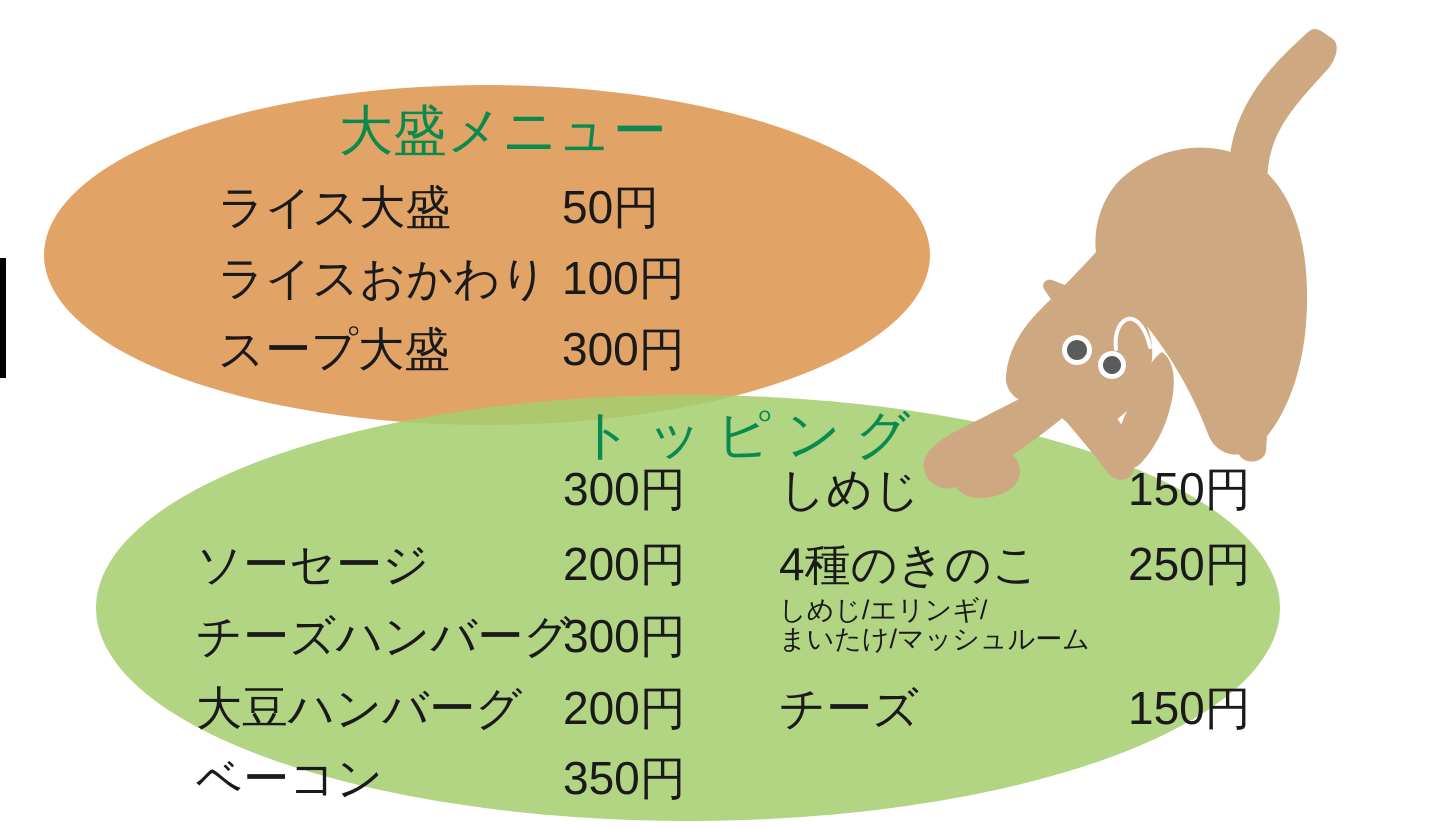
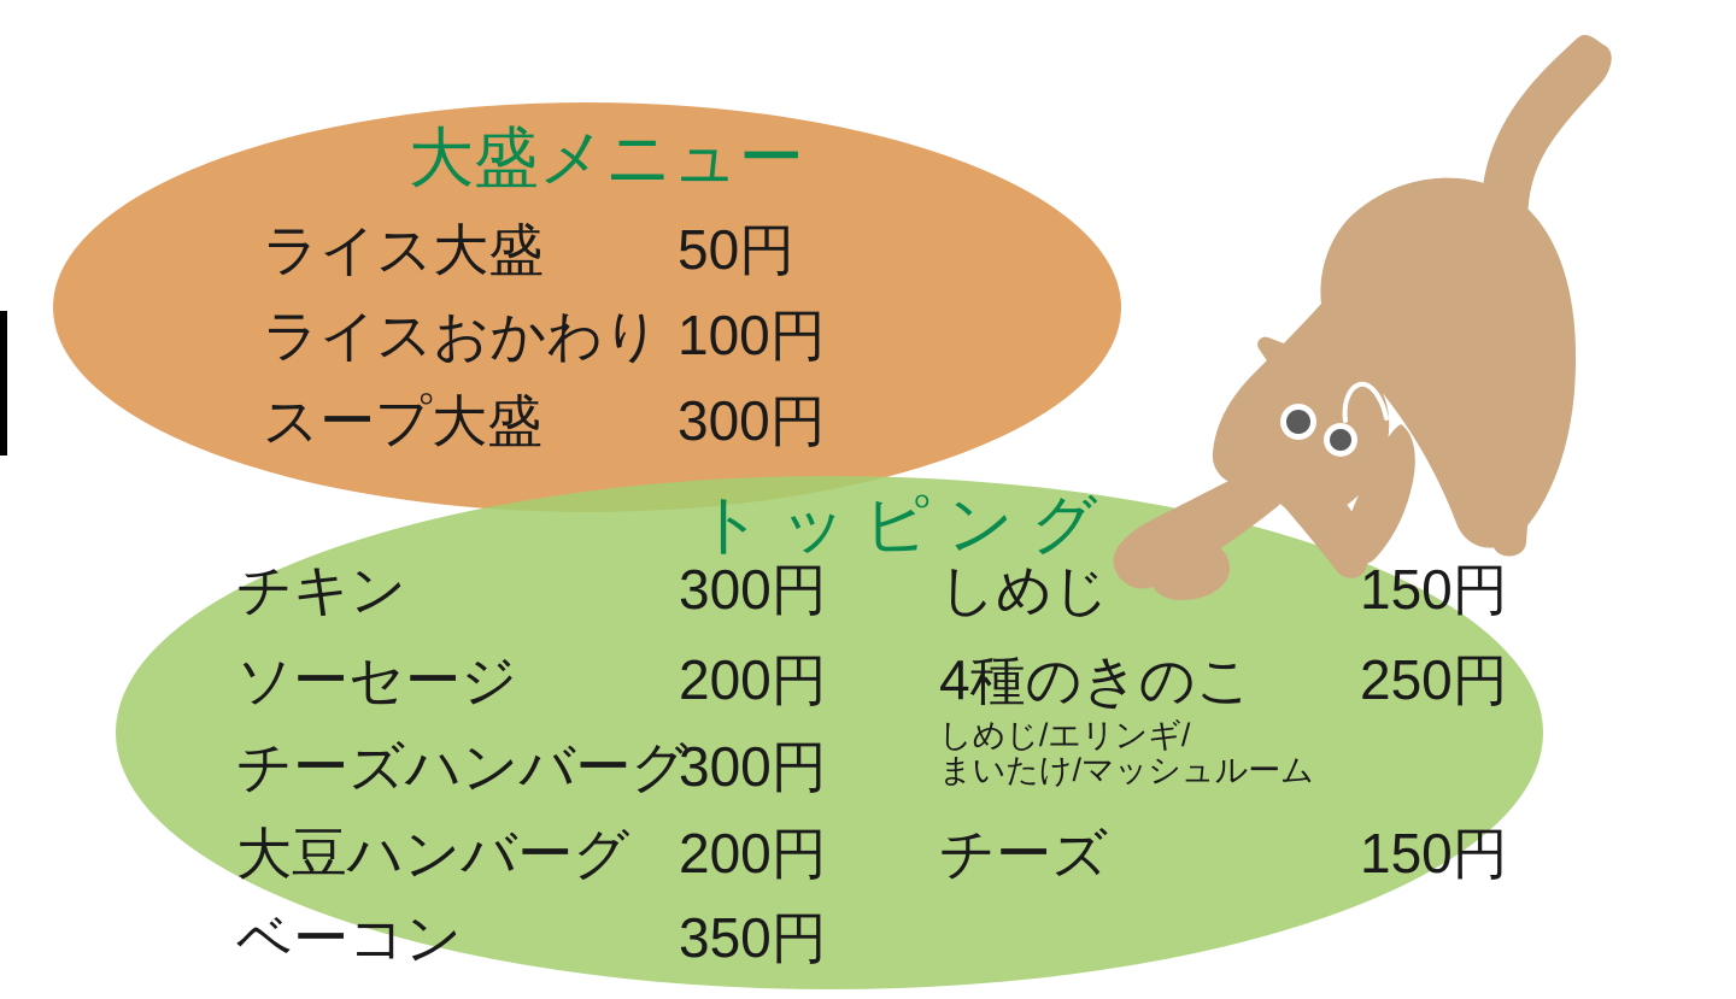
  大盛メニュー
  ライス大盛
  50円
  ライスおかわり
  100円
  スープ大盛
  300円
  トッピング
+ チキン
  300円
  ソーセージ
  200円
  チーズハンバーグ
  300円
  大豆ハンバーグ
  200円
  ベーコン
  350円
  しめじ
  150円
  4種のきのこ
  250円
  しめじ/エリンギ/
  まいたけ/マッシュルーム
  チーズ
  150円
